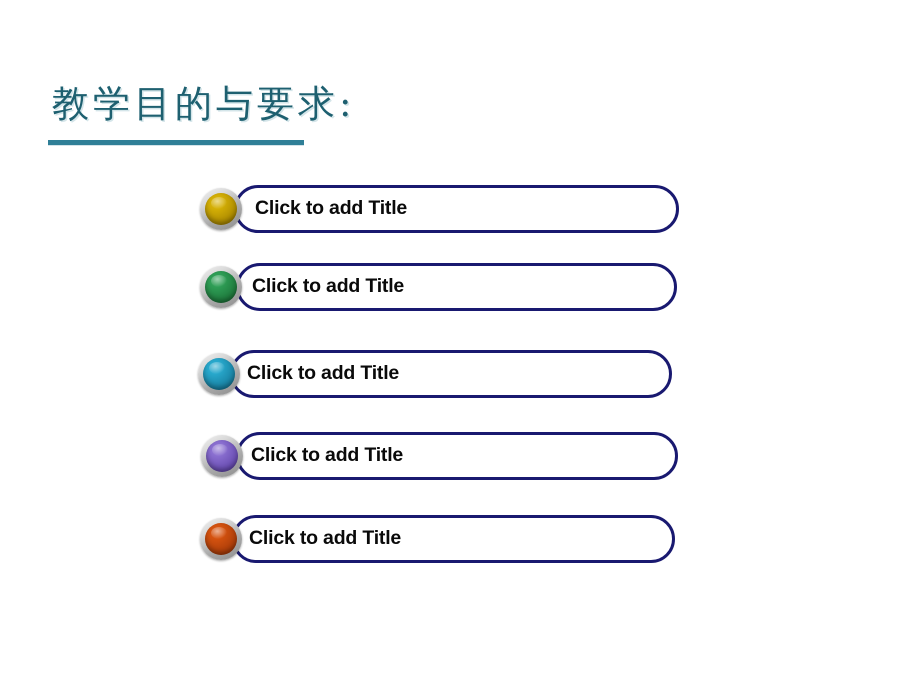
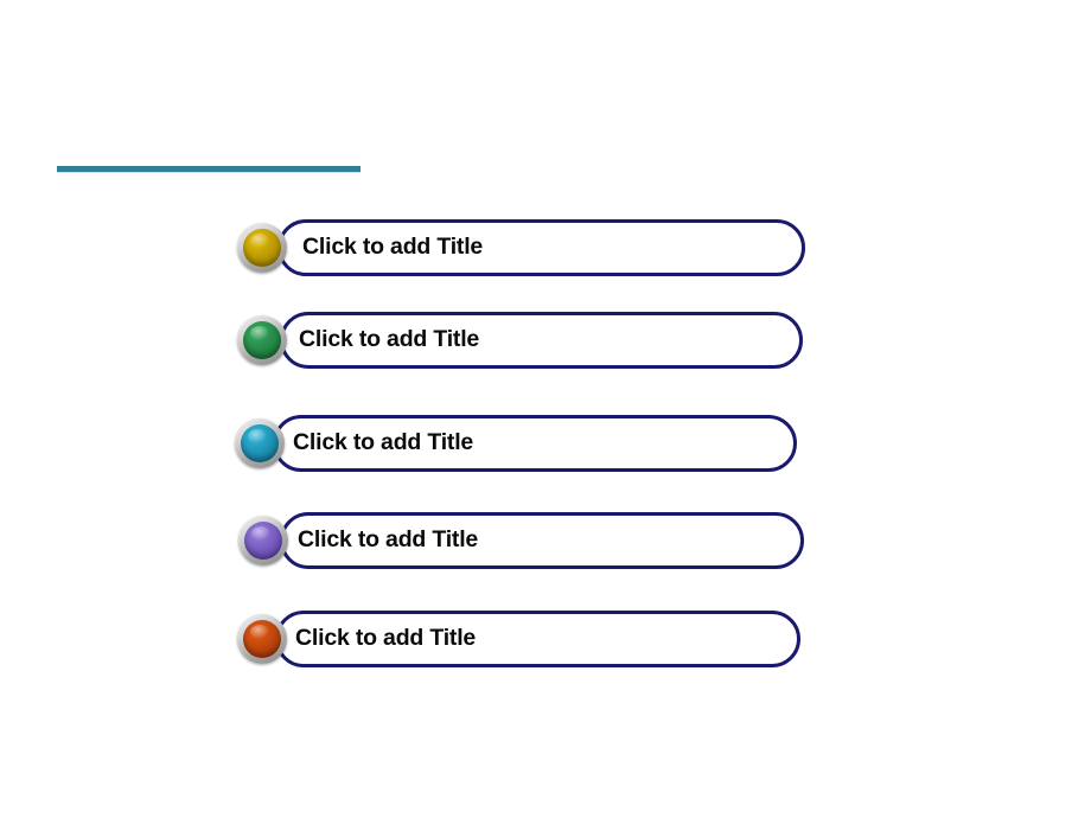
- 教学目的与要求:
  Click to add Title
  Click to add Title
  Click to add Title
  Click to add Title
  Click to add Title
